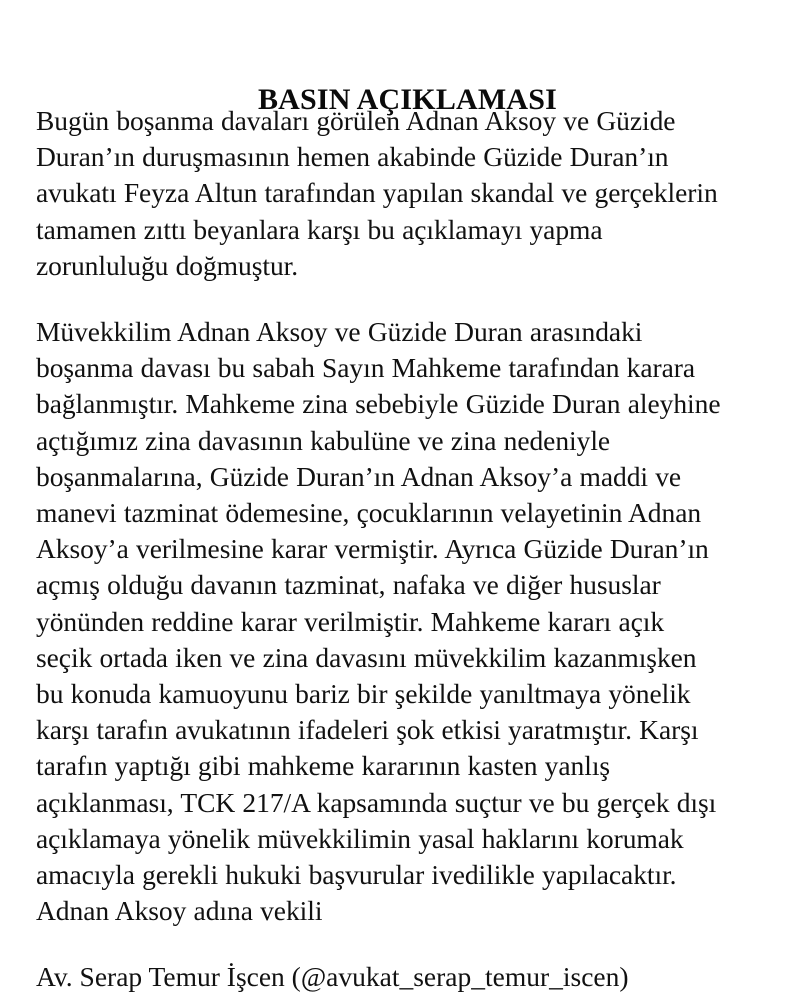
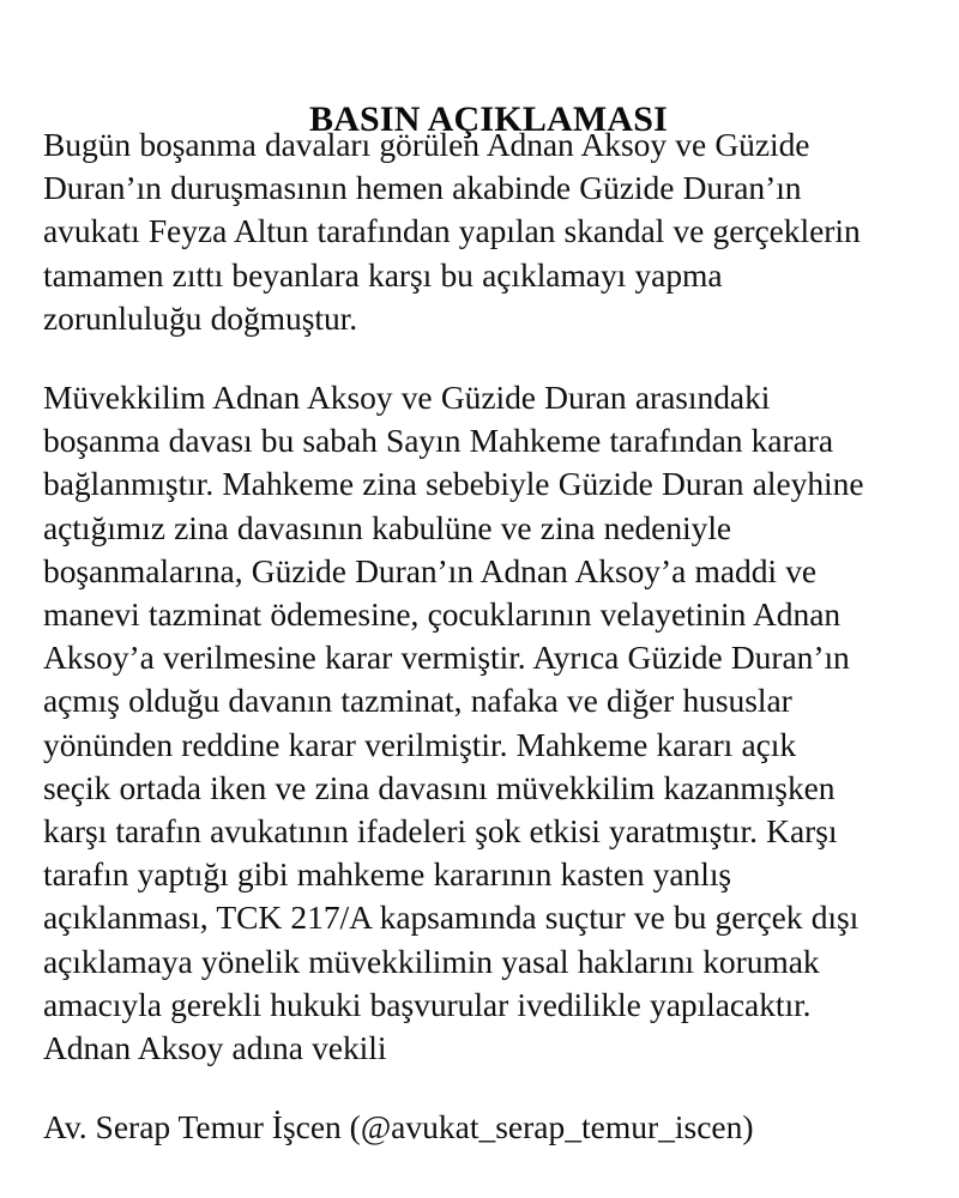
  BASIN AÇIKLAMASI
  Bugün boşanma davaları görülen Adnan Aksoy ve Güzide
  Duran’ın duruşmasının hemen akabinde Güzide Duran’ın
  avukatı Feyza Altun tarafından yapılan skandal ve gerçeklerin
  tamamen zıttı beyanlara karşı bu açıklamayı yapma
  zorunluluğu doğmuştur.
  Müvekkilim Adnan Aksoy ve Güzide Duran arasındaki
  boşanma davası bu sabah Sayın Mahkeme tarafından karara
  bağlanmıştır. Mahkeme zina sebebiyle Güzide Duran aleyhine
  açtığımız zina davasının kabulüne ve zina nedeniyle
  boşanmalarına, Güzide Duran’ın Adnan Aksoy’a maddi ve
  manevi tazminat ödemesine, çocuklarının velayetinin Adnan
  Aksoy’a verilmesine karar vermiştir. Ayrıca Güzide Duran’ın
  açmış olduğu davanın tazminat, nafaka ve diğer hususlar
  yönünden reddine karar verilmiştir. Mahkeme kararı açık
  seçik ortada iken ve zina davasını müvekkilim kazanmışken
- bu konuda kamuoyunu bariz bir şekilde yanıltmaya yönelik
  karşı tarafın avukatının ifadeleri şok etkisi yaratmıştır. Karşı
  tarafın yaptığı gibi mahkeme kararının kasten yanlış
  açıklanması, TCK 217/A kapsamında suçtur ve bu gerçek dışı
  açıklamaya yönelik müvekkilimin yasal haklarını korumak
  amacıyla gerekli hukuki başvurular ivedilikle yapılacaktır.
  Adnan Aksoy adına vekili
  Av. Serap Temur İşcen (@avukat_serap_temur_iscen)
